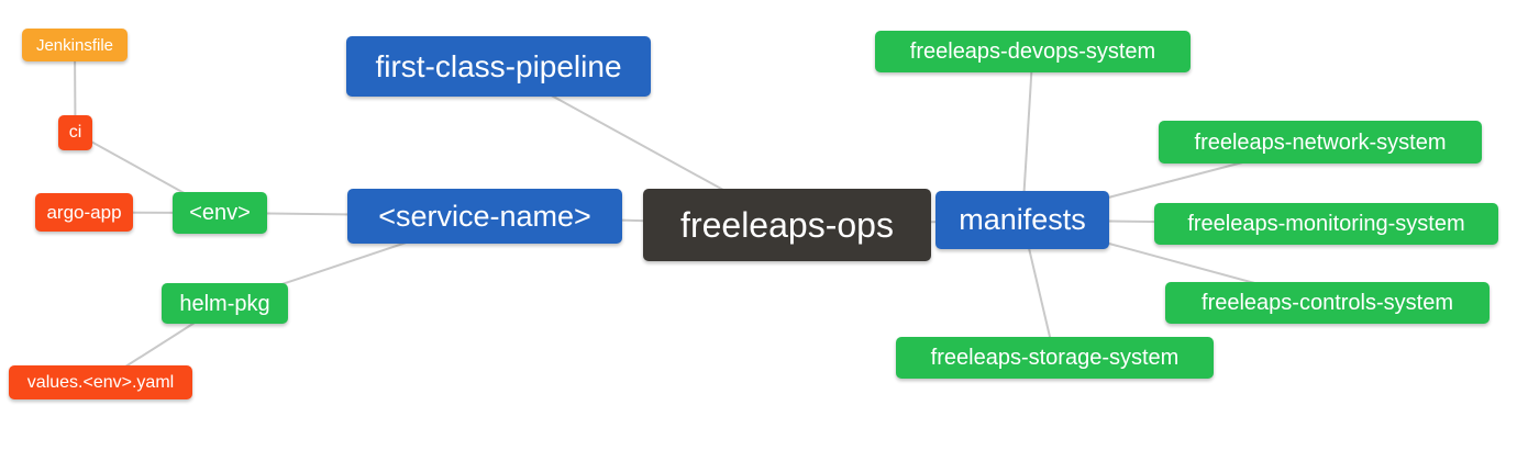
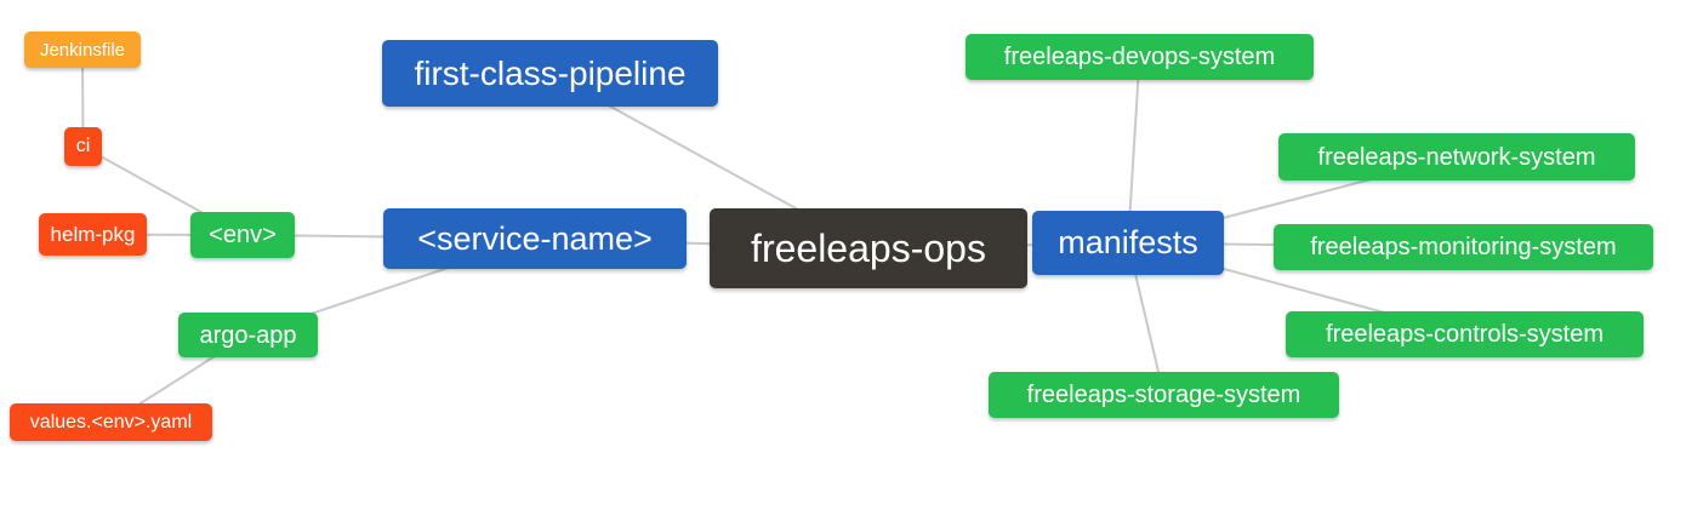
  Jenkinsfile
  ci
- argo-app
+ helm-pkg
  <env>
- helm-pkg
+ argo-app
  values.<env>.yaml
  first-class-pipeline
  <service-name>
  freeleaps-ops
  manifests
  freeleaps-devops-system
  freeleaps-network-system
  freeleaps-monitoring-system
  freeleaps-controls-system
  freeleaps-storage-system
